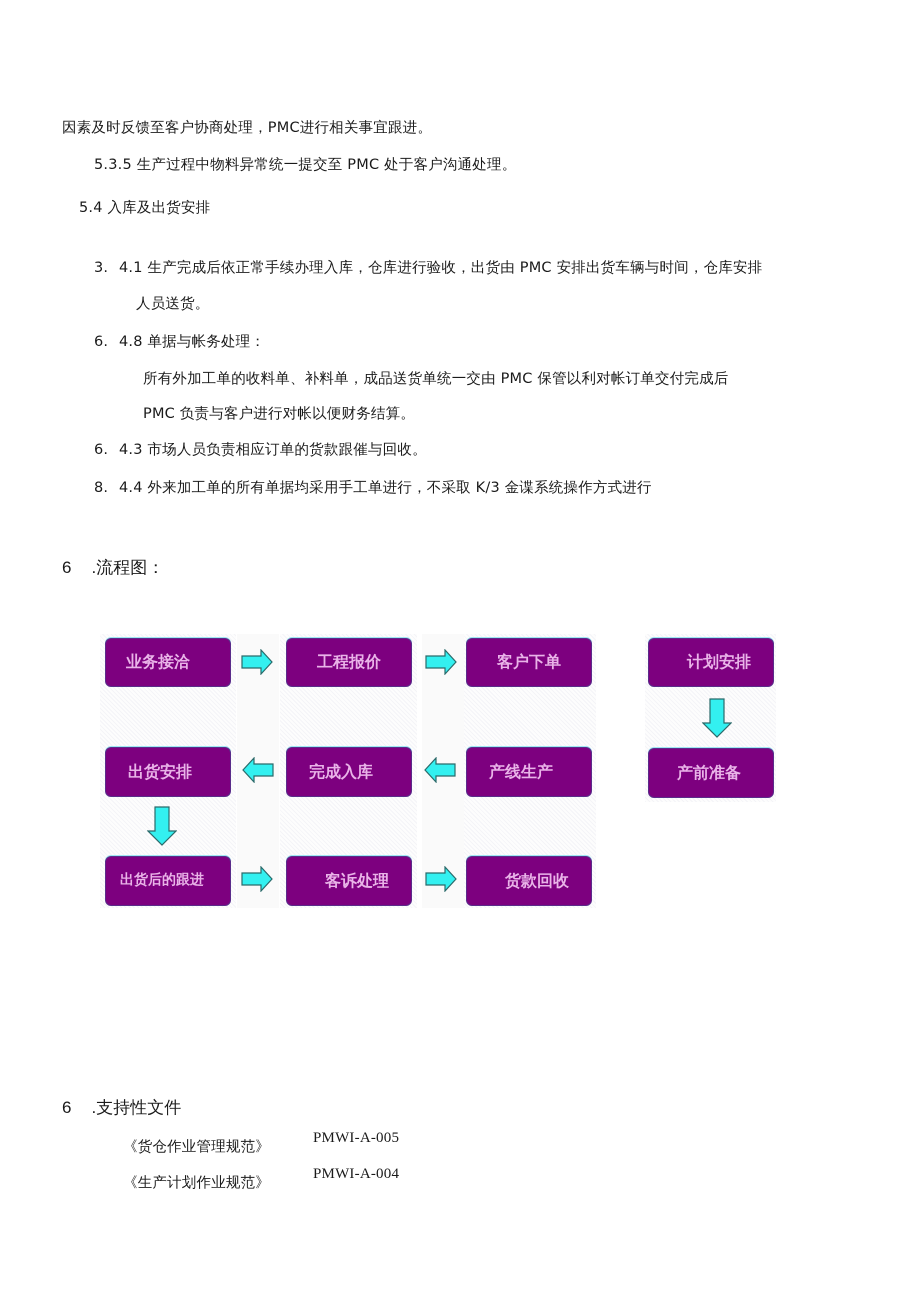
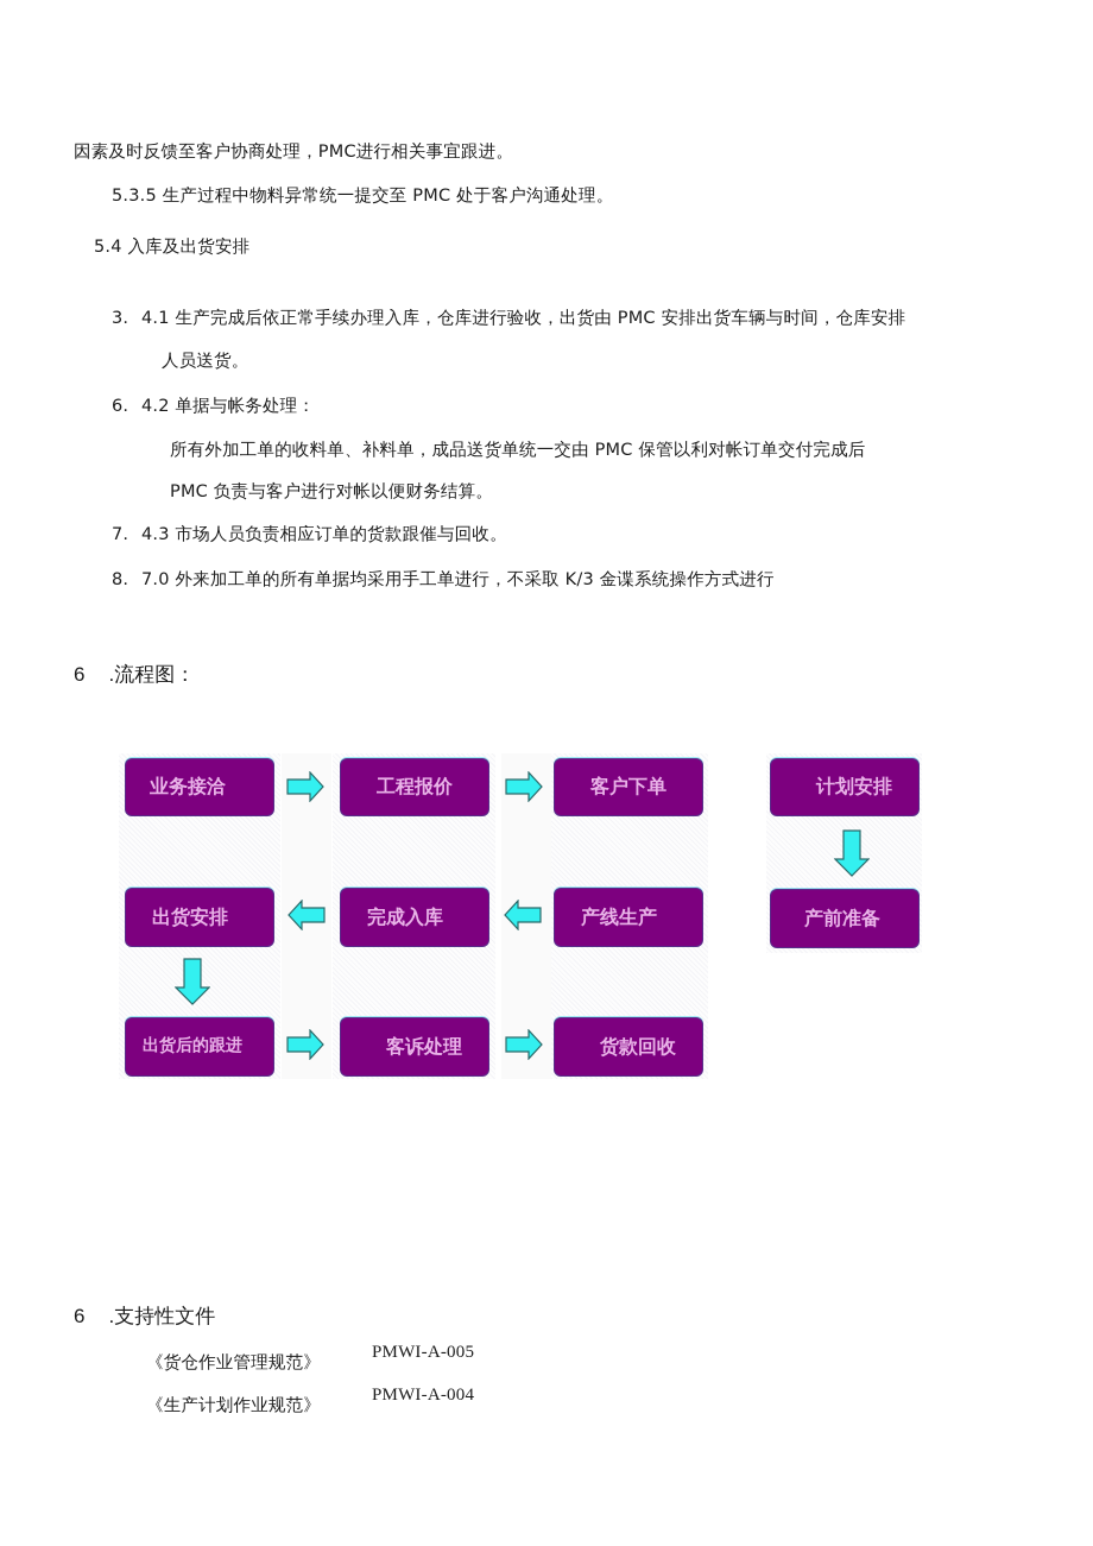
  因素及时反馈至客户协商处理，PMC进行相关事宜跟进。
  5.3.5 生产过程中物料异常统一提交至 PMC 处于客户沟通处理。
  5.4 入库及出货安排
  3. 4.1 生产完成后依正常手续办理入库，仓库进行验收，出货由 PMC 安排出货车辆与时间，仓库安排
  人员送货。
- 6. 4.8 单据与帐务处理：
+ 6. 4.2 单据与帐务处理：
  所有外加工单的收料单、补料单，成品送货单统一交由 PMC 保管以利对帐订单交付完成后
  PMC 负责与客户进行对帐以便财务结算。
- 6. 4.3 市场人员负责相应订单的货款跟催与回收。
+ 7. 4.3 市场人员负责相应订单的货款跟催与回收。
- 8. 4.4 外来加工单的所有单据均采用手工单进行，不采取 K/3 金谍系统操作方式进行
+ 8. 7.0 外来加工单的所有单据均采用手工单进行，不采取 K/3 金谍系统操作方式进行
  6 .流程图：
  业务接洽
  工程报价
  客户下单
  计划安排
  出货安排
  完成入库
  产线生产
  产前准备
  出货后的跟进
  客诉处理
  货款回收
  6 .支持性文件
  《货仓作业管理规范》
  PMWI-A-005
  《生产计划作业规范》
  PMWI-A-004
